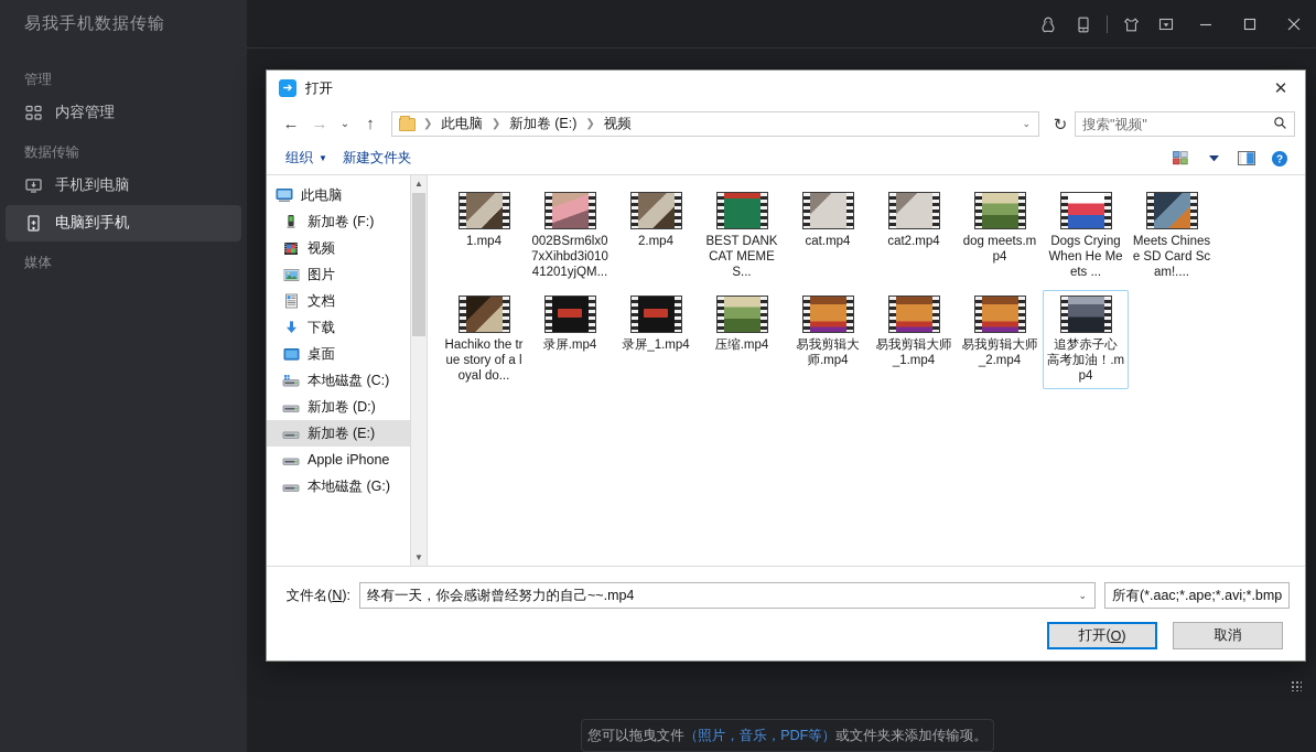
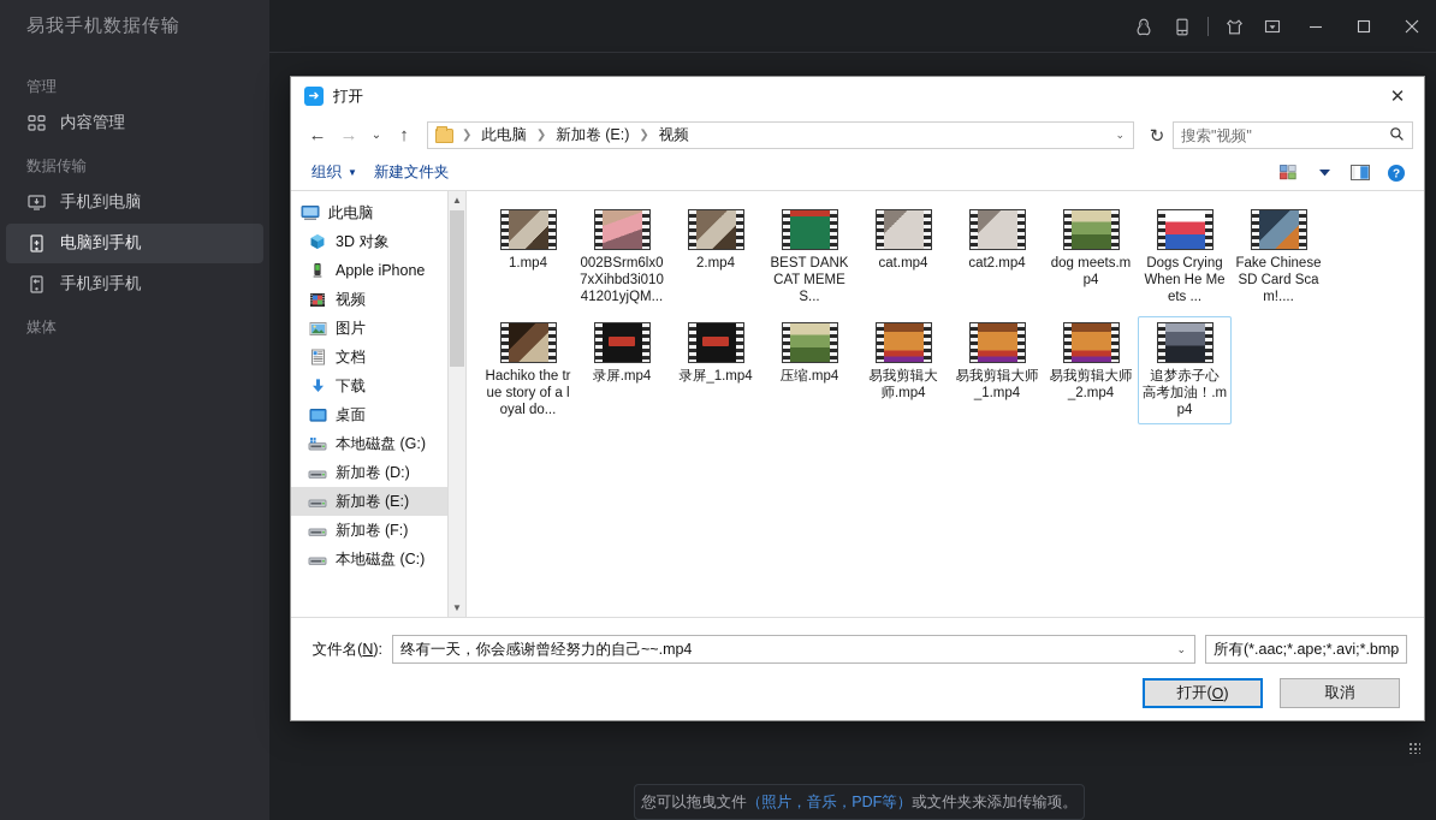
  易我手机数据传输
  管理
  内容管理
  数据传输
  手机到电脑
  电脑到手机
+ 手机到手机
  媒体
  您可以拖曳文件
  （照片，音乐，PDF等）
  或文件夹来添加传输项。
  ➜
  打开
  ✕
  ←
  →
  ⌄
  ↑
  ❯
  此电脑
  ❯
  新加卷 (E:)
  ❯
  视频
  ⌄
  ↻
  搜索"视频"
  组织
  ▼
  新建文件夹
  ?
  此电脑
+ 3D 对象
- 新加卷 (F:)
+ Apple iPhone
  视频
  图片
  文档
  下载
  桌面
- 本地磁盘 (C:)
+ 本地磁盘 (G:)
  新加卷 (D:)
  新加卷 (E:)
- Apple iPhone
+ 新加卷 (F:)
- 本地磁盘 (G:)
+ 本地磁盘 (C:)
  ▲
  ▼
  1.mp4
  002BSrm6lx07xXihbd3i01041201yjQM...
  2.mp4
  BEST DANK CAT MEMES...
  cat.mp4
  cat2.mp4
  dog meets.mp4
  Dogs Crying When He Meets ...
- Meets Chinese SD Card Scam!....
+ Fake Chinese SD Card Scam!....
  Hachiko the true story of a loyal do...
  录屏.mp4
  录屏_1.mp4
  压缩.mp4
  易我剪辑大师.mp4
  易我剪辑大师_1.mp4
  易我剪辑大师_2.mp4
  追梦赤子心 高考加油！.mp4
  文件名(N):
  终有一天，你会感谢曾经努力的自己~~.mp4
  ⌄
  所有(*.aac;*.ape;*.avi;*.bmp
  ⌄
  打开(
  O
  )
  取消
